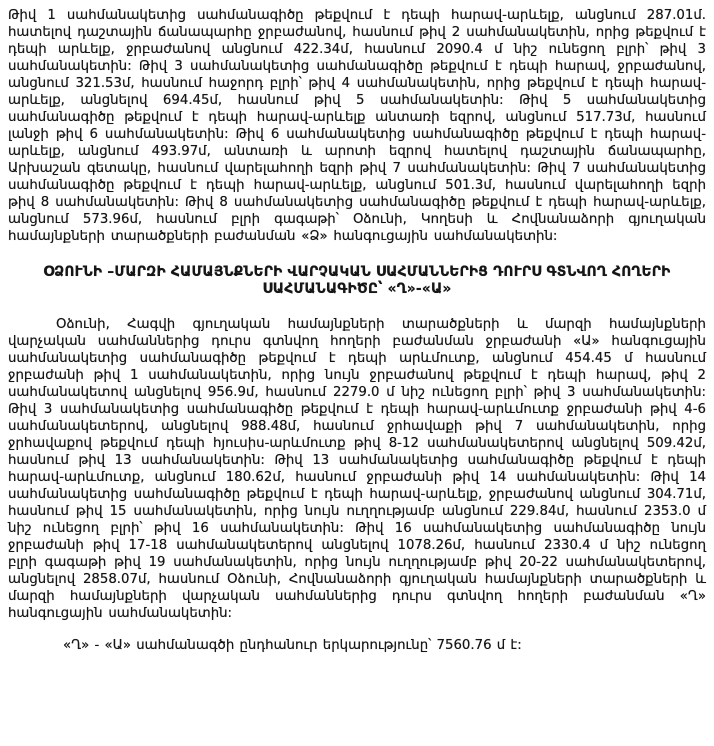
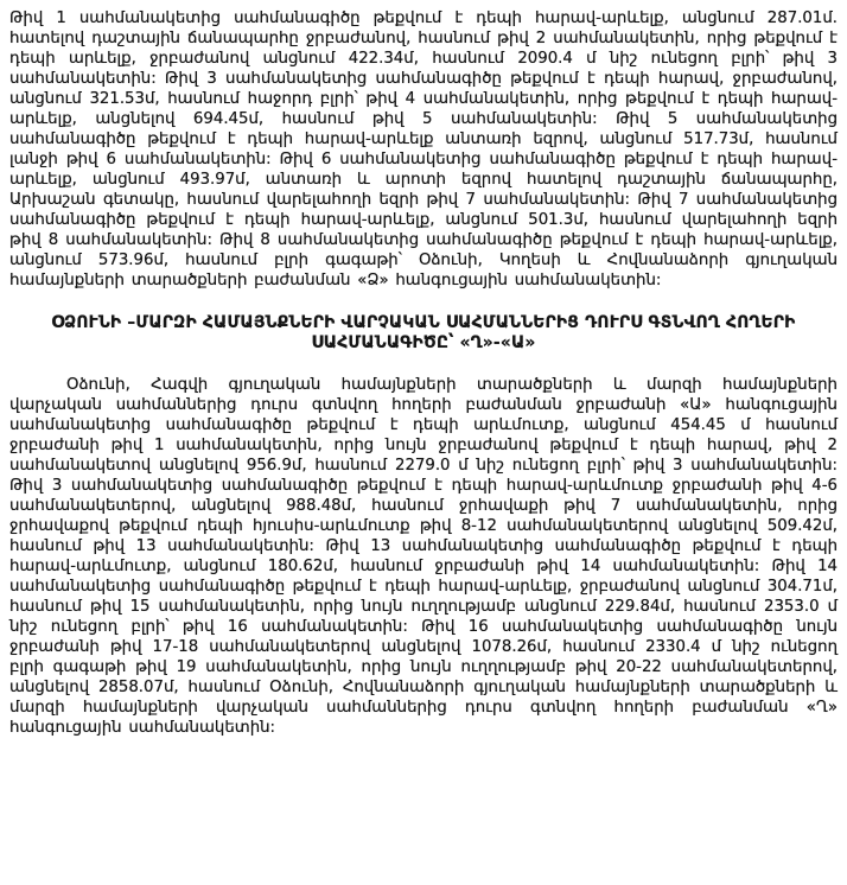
  Թիվ 1 սահմանակետից սահմանագիծը թեքվում է դեպի հարավ-արևելք, անցնում 287.01մ. հատելով դաշտային ճանապարհը ջրբաժանով, հասնում թիվ 2 սահմանակետին, որից թեքվում է դեպի արևելք, ջրբաժանով անցնում 422.34մ, հասնում 2090.4 մ նիշ ունեցող բլրի՝ թիվ 3 սահմանակետին: Թիվ 3 սահմանակետից սահմանագիծը թեքվում է դեպի հարավ, ջրբաժանով, անցնում 321.53մ, հասնում հաջորդ բլրի՝ թիվ 4 սահմանակետին, որից թեքվում է դեպի հարավ-արևելք, անցնելով 694.45մ, հասնում թիվ 5 սահմանակետին: Թիվ 5 սահմանակետից սահմանագիծը թեքվում է դեպի հարավ-արևելք անտառի եզրով, անցնում 517.73մ, հասնում լանջի թիվ 6 սահմանակետին: Թիվ 6 սահմանակետից սահմանագիծը թեքվում է դեպի հարավ-արևելք, անցնում 493.97մ, անտառի և արոտի եզրով հատելով դաշտային ճանապարհը, Արխաշան գետակը, հասնում վարելահողի եզրի թիվ 7 սահմանակետին: Թիվ 7 սահմանակետից սահմանագիծը թեքվում է դեպի հարավ-արևելք, անցնում 501.3մ, հասնում վարելահողի եզրի թիվ 8 սահմանակետին: Թիվ 8 սահմանակետից սահմանագիծը թեքվում է դեպի հարավ-արևելք, անցնում 573.96մ, հասնում բլրի գագաթի՝ Օձունի, Կողեսի և Հովնանաձորի գյուղական համայնքների տարածքների բաժանման «Ձ» հանգուցային սահմանակետին:
  ՕՁՈՒՆԻ –ՄԱՐԶԻ ՀԱՄԱՅՆՔՆԵՐԻ ՎԱՐՉԱԿԱՆ ՍԱՀՄԱՆՆԵՐԻՑ ԴՈՒՐՍ ԳՏՆՎՈՂ ՀՈՂԵՐԻ ՍԱՀՄԱՆԱԳԻԾԸ՝ «Ղ»-«Ա»
  Օձունի, Հագվի գյուղական համայնքների տարածքների և մարզի համայնքների վարչական սահմաններից դուրս գտնվող հողերի բաժանման ջրբաժանի «Ա» հանգուցային սահմանակետից սահմանագիծը թեքվում է դեպի արևմուտք, անցնում 454.45 մ հասնում ջրբաժանի թիվ 1 սահմանակետին, որից նույն ջրբաժանով թեքվում է դեպի հարավ, թիվ 2 սահմանակետով անցնելով 956.9մ, հասնում 2279.0 մ նիշ ունեցող բլրի՝ թիվ 3 սահմանակետին: Թիվ 3 սահմանակետից սահմանագիծը թեքվում է դեպի հարավ-արևմուտք ջրբաժանի թիվ 4-6 սահմանակետերով, անցնելով 988.48մ, հասնում ջրհավաքի թիվ 7 սահմանակետին, որից ջրհավաքով թեքվում դեպի հյուսիս-արևմուտք թիվ 8-12 սահմանակետերով անցնելով 509.42մ, հասնում թիվ 13 սահմանակետին: Թիվ 13 սահմանակետից սահմանագիծը թեքվում է դեպի հարավ-արևմուտք, անցնում 180.62մ, հասնում ջրբաժանի թիվ 14 սահմանակետին: Թիվ 14 սահմանակետից սահմանագիծը թեքվում է դեպի հարավ-արևելք, ջրբաժանով անցնում 304.71մ, հասնում թիվ 15 սահմանակետին, որից նույն ուղղությամբ անցնում 229.84մ, հասնում 2353.0 մ նիշ ունեցող բլրի՝ թիվ 16 սահմանակետին: Թիվ 16 սահմանակետից սահմանագիծը նույն ջրբաժանի թիվ 17-18 սահմանակետերով անցնելով 1078.26մ, հասնում 2330.4 մ նիշ ունեցող բլրի գագաթի թիվ 19 սահմանակետին, որից նույն ուղղությամբ թիվ 20-22 սահմանակետերով, անցնելով 2858.07մ, հասնում Օձունի, Հովնանաձորի գյուղական համայնքների տարածքների և մարզի համայնքների վարչական սահմաններից դուրս գտնվող հողերի բաժանման «Ղ» հանգուցային սահմանակետին:
- «Ղ» - «Ա» սահմանագծի ընդհանուր երկարությունը՝ 7560.76 մ է:
